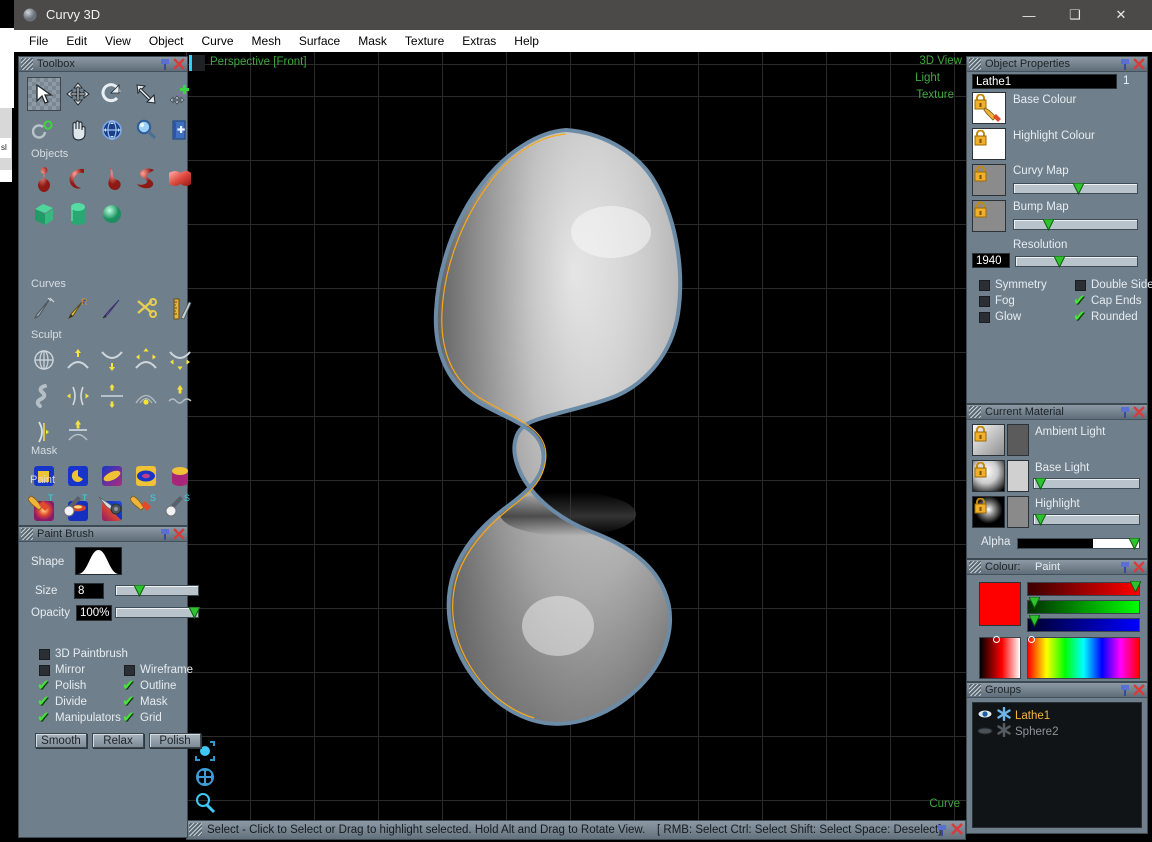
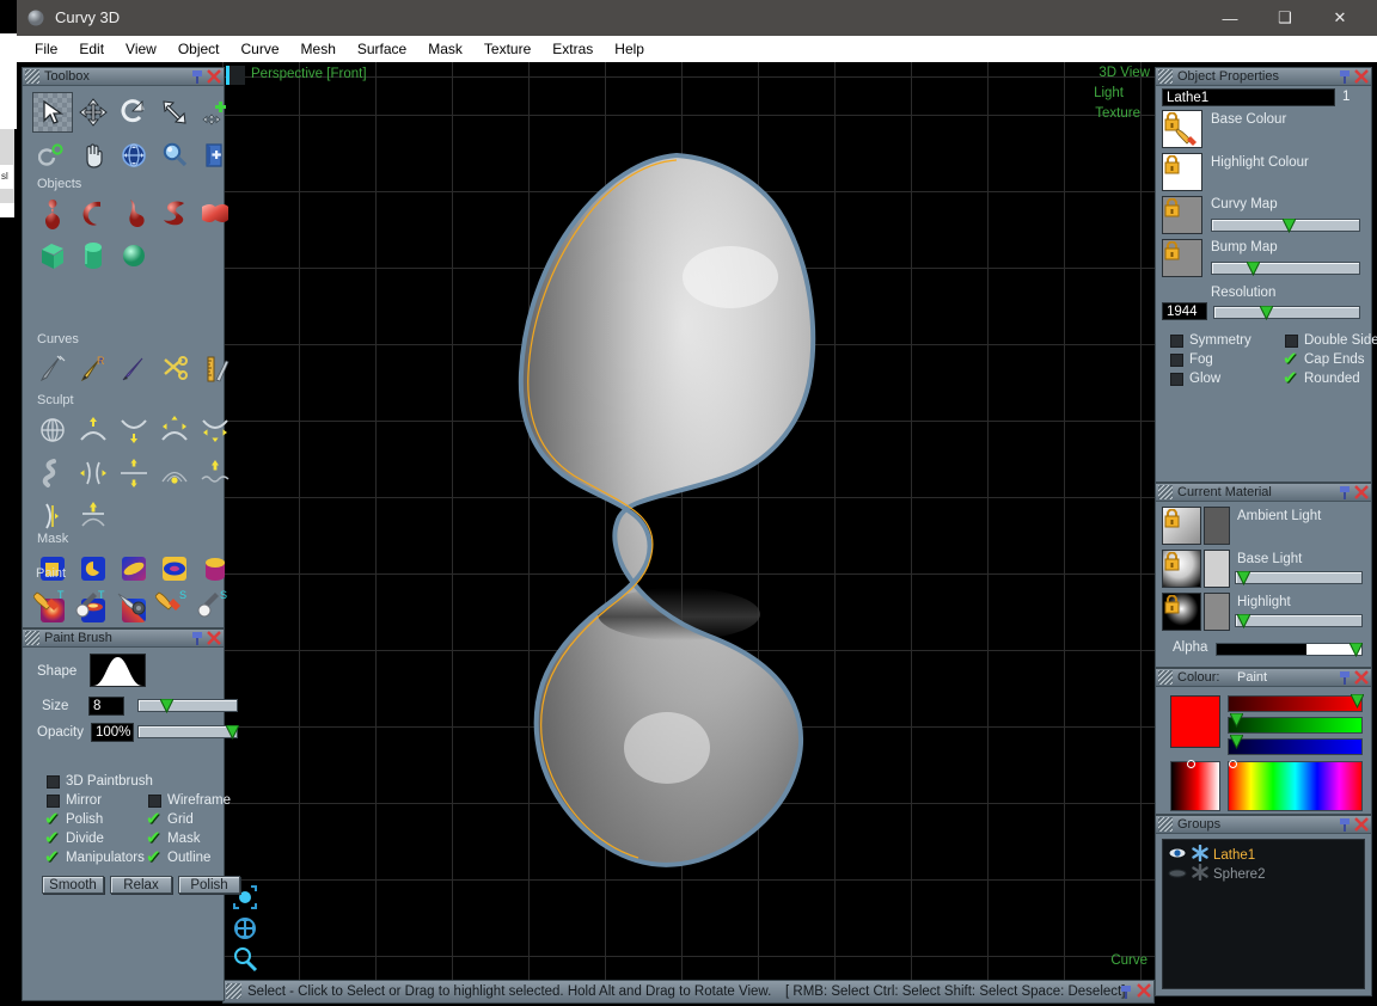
  sl
  Curvy 3D
  —
  ❑
  ✕
  File
  Edit
  View
  Object
  Curve
  Mesh
  Surface
  Mask
  Texture
  Extras
  Help
  Perspective [Front]
  3D View
  Light
  Texture
  Curve
  Select - Click to Select or Drag to highlight selected. Hold Alt and Drag to Rotate View.
  [ RMB: Select Ctrl: Select Shift: Select Space: Deselect
  Toolbox
  Objects
  Curves
  R
  Sculpt
  Mask
  Paint
  T
  T
  S
  S
  Paint Brush
  Shape
  Size
  8
  Opacity
  100%
  3D Paintbrush
  Mirror
  Wireframe
  Polish
- Outline
+ Grid
  Divide
  Mask
  Manipulators
- Grid
+ Outline
  Smooth
  Relax
  Polish
  Object Properties
  Lathe1
  1
  Base Colour
  Highlight Colour
  Curvy Map
  Bump Map
  Resolution
- 1940
+ 1944
  Symmetry
  Double Side
  Fog
  Cap Ends
  Glow
  Rounded
  Current Material
  Ambient Light
  Base Light
  Highlight
  Alpha
  Colour:
  Paint
  Groups
  Lathe1
  Sphere2
